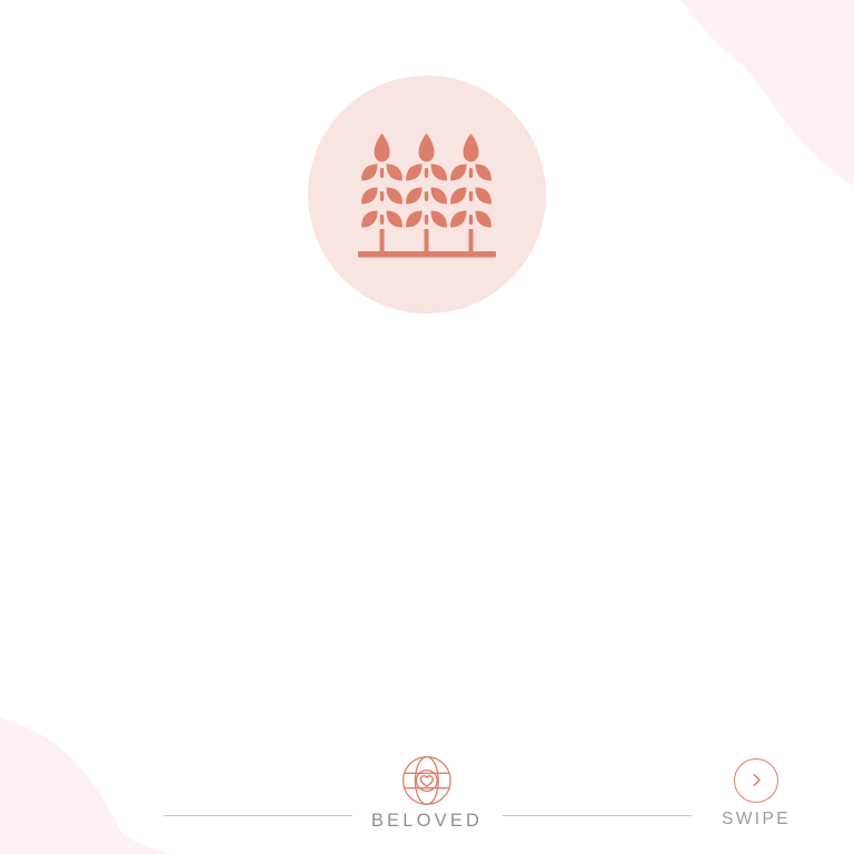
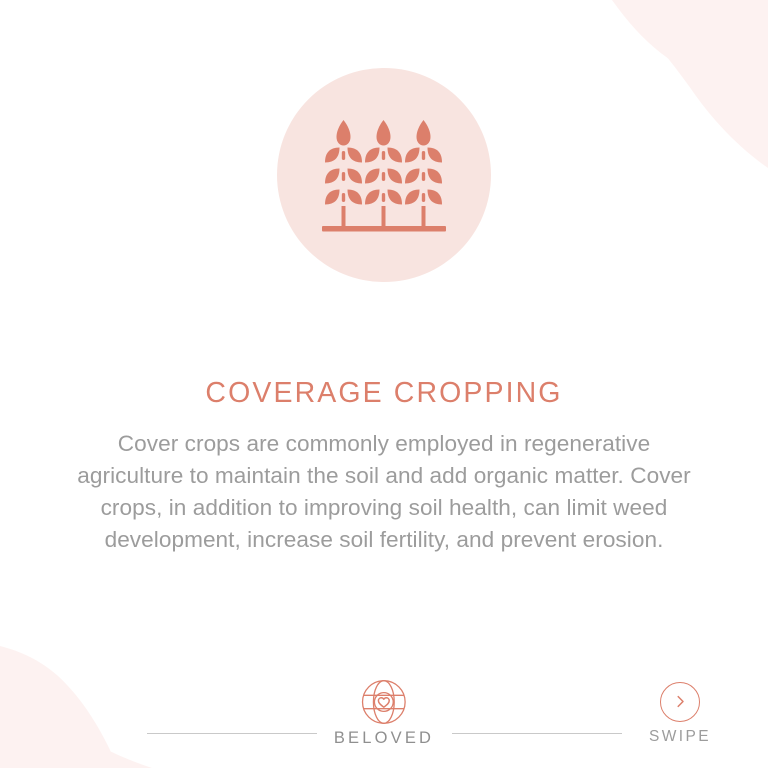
+ COVERAGE CROPPING
+ Cover crops are commonly employed in regenerative agriculture to maintain the soil and add organic matter. Cover crops, in addition to improving soil health, can limit weed development, increase soil fertility, and prevent erosion.
  BELOVED
  SWIPE
